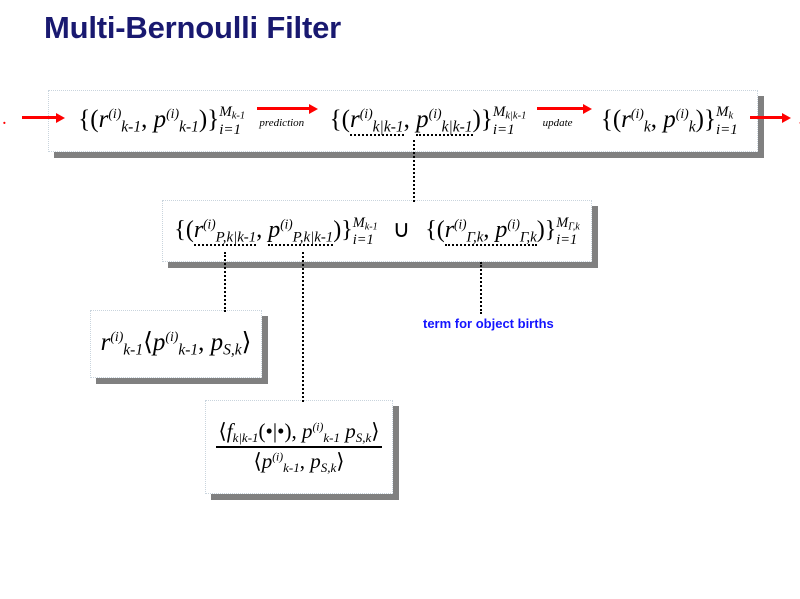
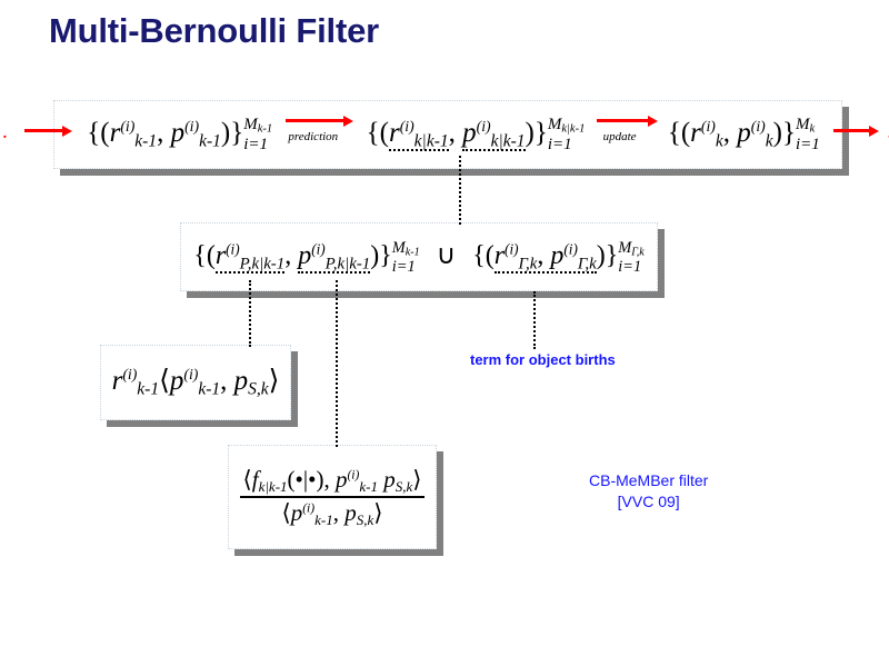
  Multi-Bernoulli Filter
  . {(r(i)k-1, p(i)k-1)}
  Mk-1
  i=1
  prediction
  {(r(i)k|k-1, p(i)k|k-1)}
  Mk|k-1
  i=1
  update
  {(r(i)k, p(i)k)}
  Mk
  i=1
  {(r(i)P,k|k-1, p(i)P,k|k-1)}
  Mk-1
  i=1
  ∪ {(r(i)Γ,k, p(i)Γ,k)}
  MΓ,k
  i=1
  r(i)k-1⟨p(i)k-1, pS,k⟩
  ⟨fk|k-1(•|•), p(i)k-1 pS,k⟩
  ⟨p(i)k-1, pS,k⟩
  term for object births
+ CB-MeMBer filter
+ [VVC 09]
